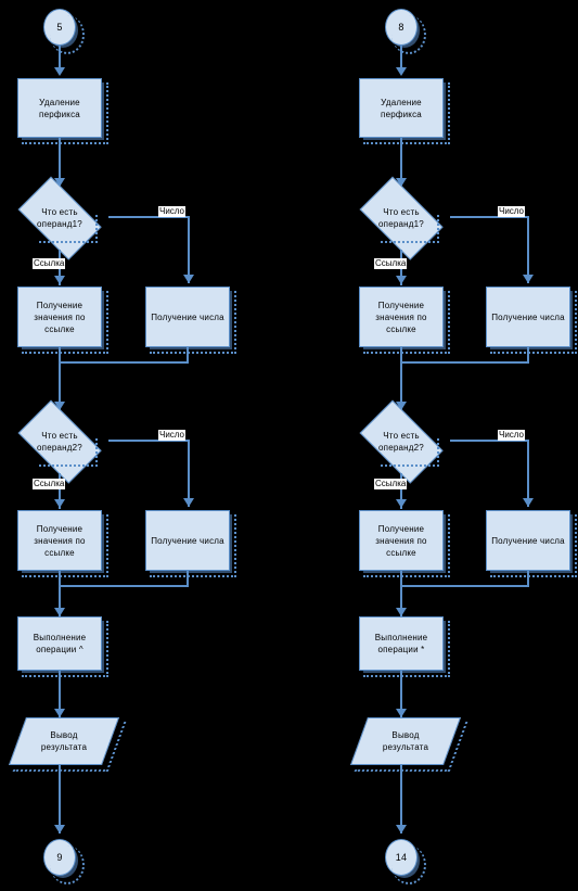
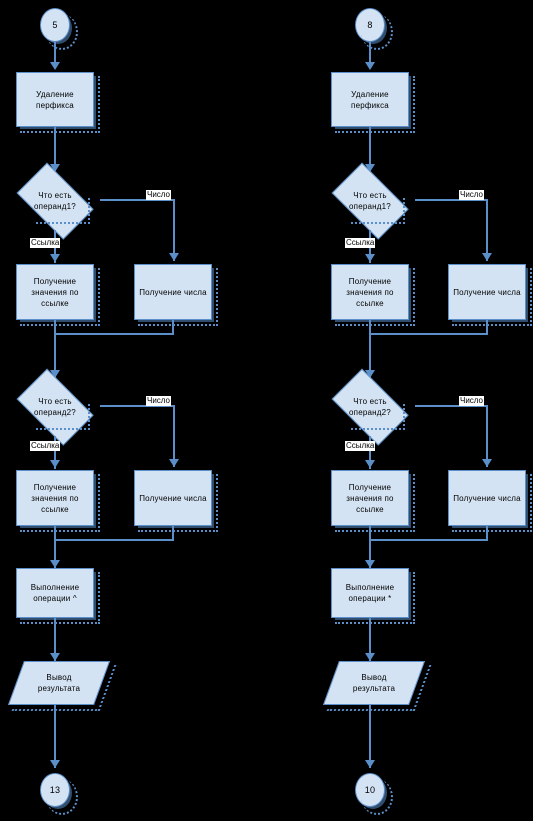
  5
  Удаление
  перфикса
  Что есть
  операнд1?
  Число
  Ссылка
  Получение
  значения по
  ссылке
  Получение числа
  Что есть
  операнд2?
  Число
  Ссылка
  Получение
  значения по
  ссылке
  Получение числа
  Выполнение
  операции ^
  Вывод
  результата
- 9
+ 13
  8
  Удаление
  перфикса
  Что есть
  операнд1?
  Число
  Ссылка
  Получение
  значения по
  ссылке
  Получение числа
  Что есть
  операнд2?
  Число
  Ссылка
  Получение
  значения по
  ссылке
  Получение числа
  Выполнение
  операции *
  Вывод
  результата
- 14
+ 10
